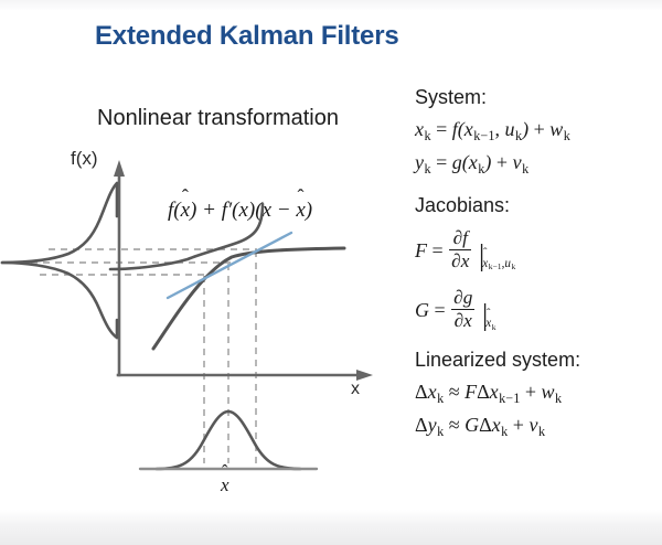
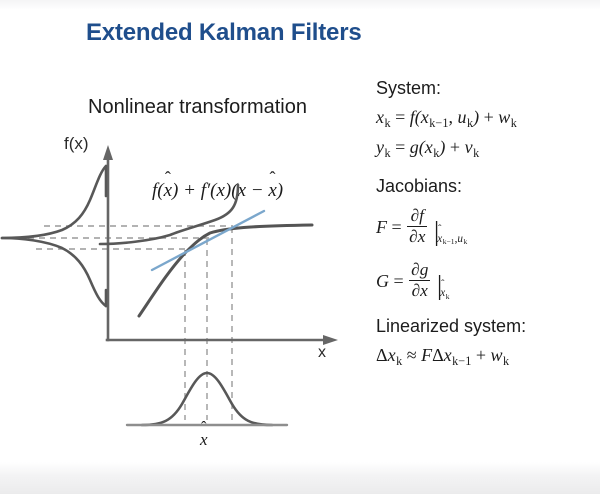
  Extended Kalman Filters
  Nonlinear transformation
  f(x)
  x
  f(x) + f′(x)(x − x)
  x
  System:
  xk = f(xk−1, uk) + wk
  yk = g(xk) + vk
  Jacobians:
  F =
  ∂f
  ∂x
  |xk−1,uk
  G =
  ∂g
  ∂x
  |xk
  Linearized system:
  Δxk ≈ FΔxk−1 + wk
- Δyk ≈ GΔxk + vk
